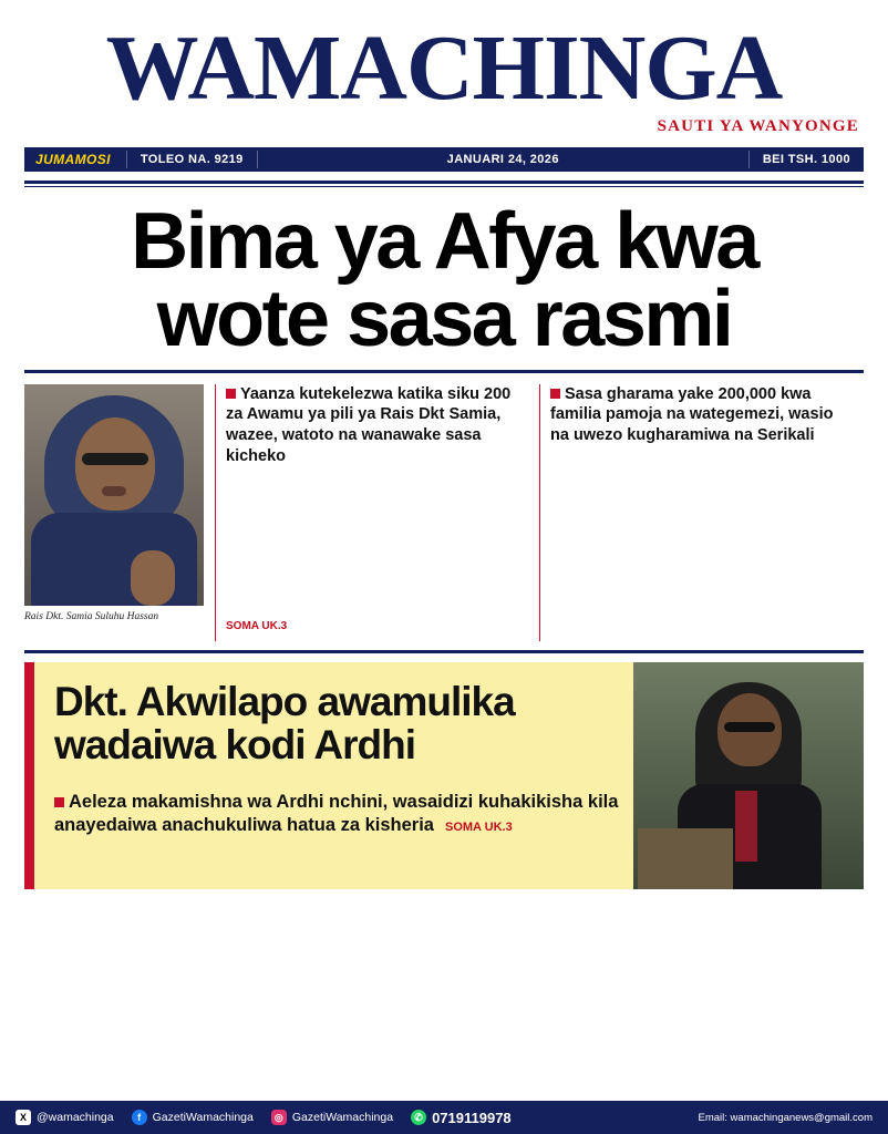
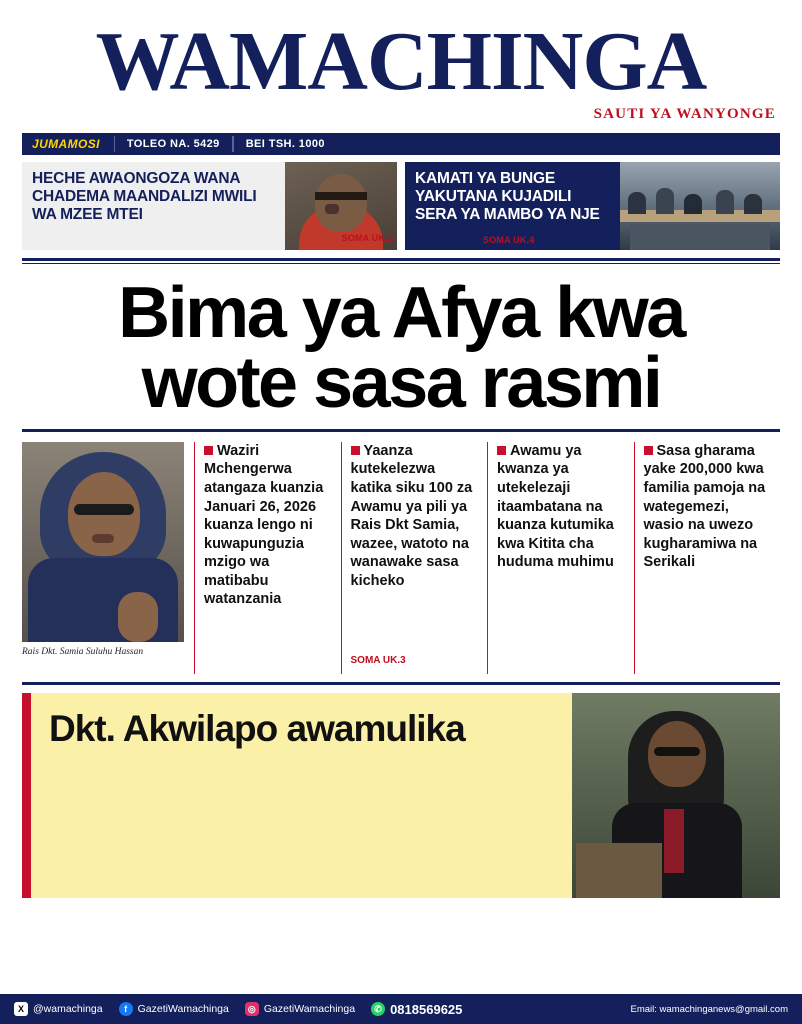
  WAMACHINGA
  SAUTI YA WANYONGE
  JUMAMOSI
- TOLEO NA. 9219
+ TOLEO NA. 5429
- JANUARI 24, 2026
  BEI TSH. 1000
+ HECHE AWAONGOZA WANA CHADEMA MAANDALIZI MWILI WA MZEE MTEI
+ SOMA UK.2
+ KAMATI YA BUNGE YAKUTANA KUJADILI SERA YA MAMBO YA NJE
+ SOMA UK.4
  Bima ya Afya kwa
  wote sasa rasmi
  Rais Dkt. Samia Suluhu Hassan
+ Waziri Mchengerwa atangaza kuanzia Januari 26, 2026 kuanza lengo ni kuwapunguzia mzigo wa matibabu watanzania
- Yaanza kutekelezwa katika siku 200 za Awamu ya pili ya Rais Dkt Samia, wazee, watoto na wanawake sasa kicheko
+ Yaanza kutekelezwa katika siku 100 za Awamu ya pili ya Rais Dkt Samia, wazee, watoto na wanawake sasa kicheko
  SOMA UK.3
+ Awamu ya kwanza ya utekelezaji itaambatana na kuanza kutumika kwa Kitita cha huduma muhimu
  Sasa gharama yake 200,000 kwa familia pamoja na wategemezi, wasio na uwezo kugharamiwa na Serikali
  Dkt. Akwilapo awamulika
- wadaiwa kodi Ardhi
- Aeleza makamishna wa Ardhi nchini, wasaidizi kuhakikisha kila anayedaiwa anachukuliwa hatua za kisheria SOMA UK.3
  X
  @wamachinga
  f
  GazetiWamachinga
  ◎
  GazetiWamachinga
  ✆
- 0719119978
+ 0818569625
  Email: wamachinganews@gmail.com
